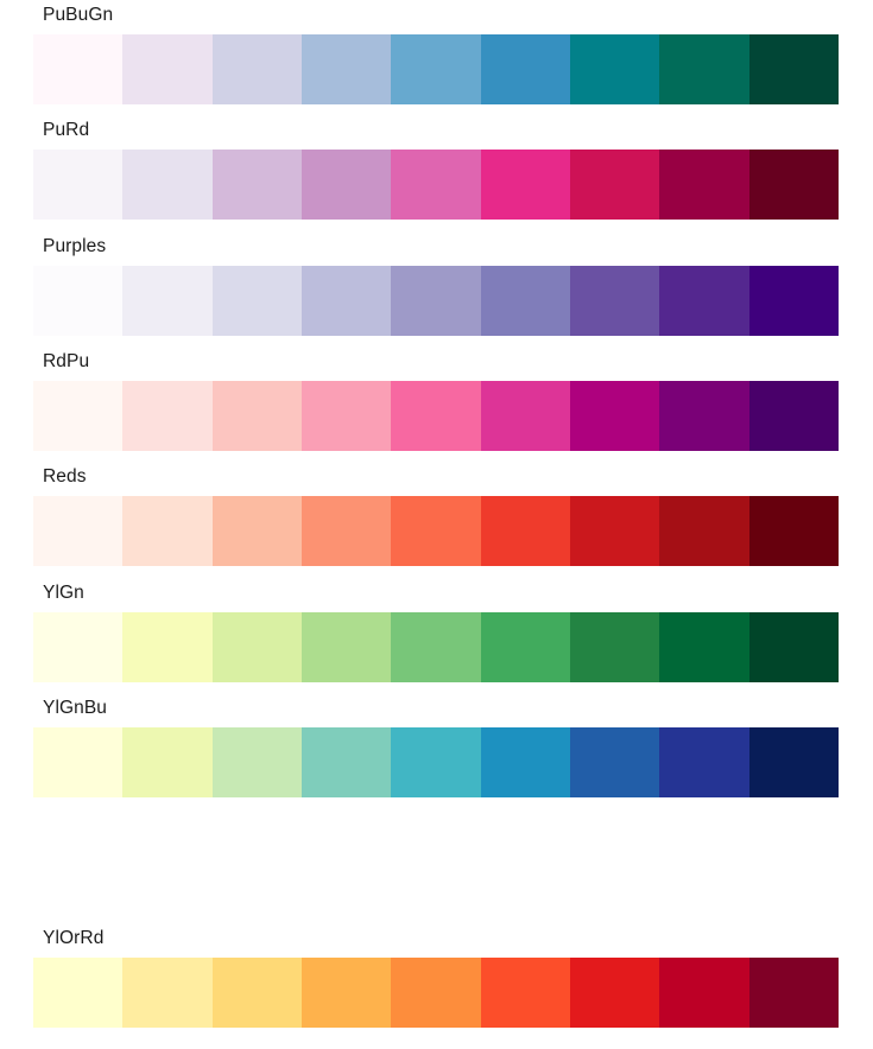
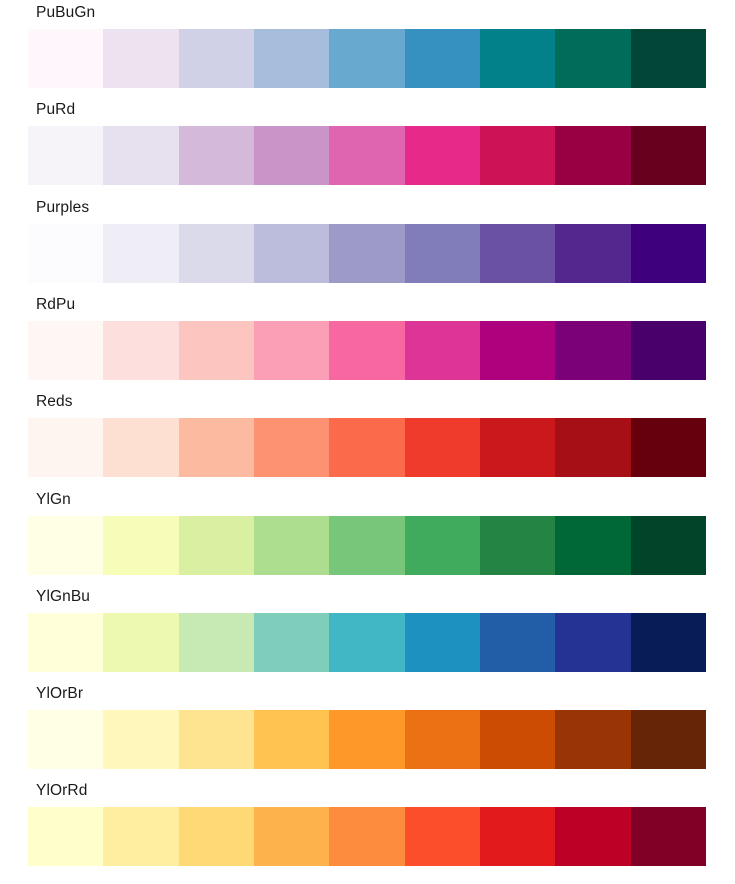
  PuBuGn
  PuRd
  Purples
  RdPu
  Reds
  YlGn
  YlGnBu
+ YlOrBr
  YlOrRd
